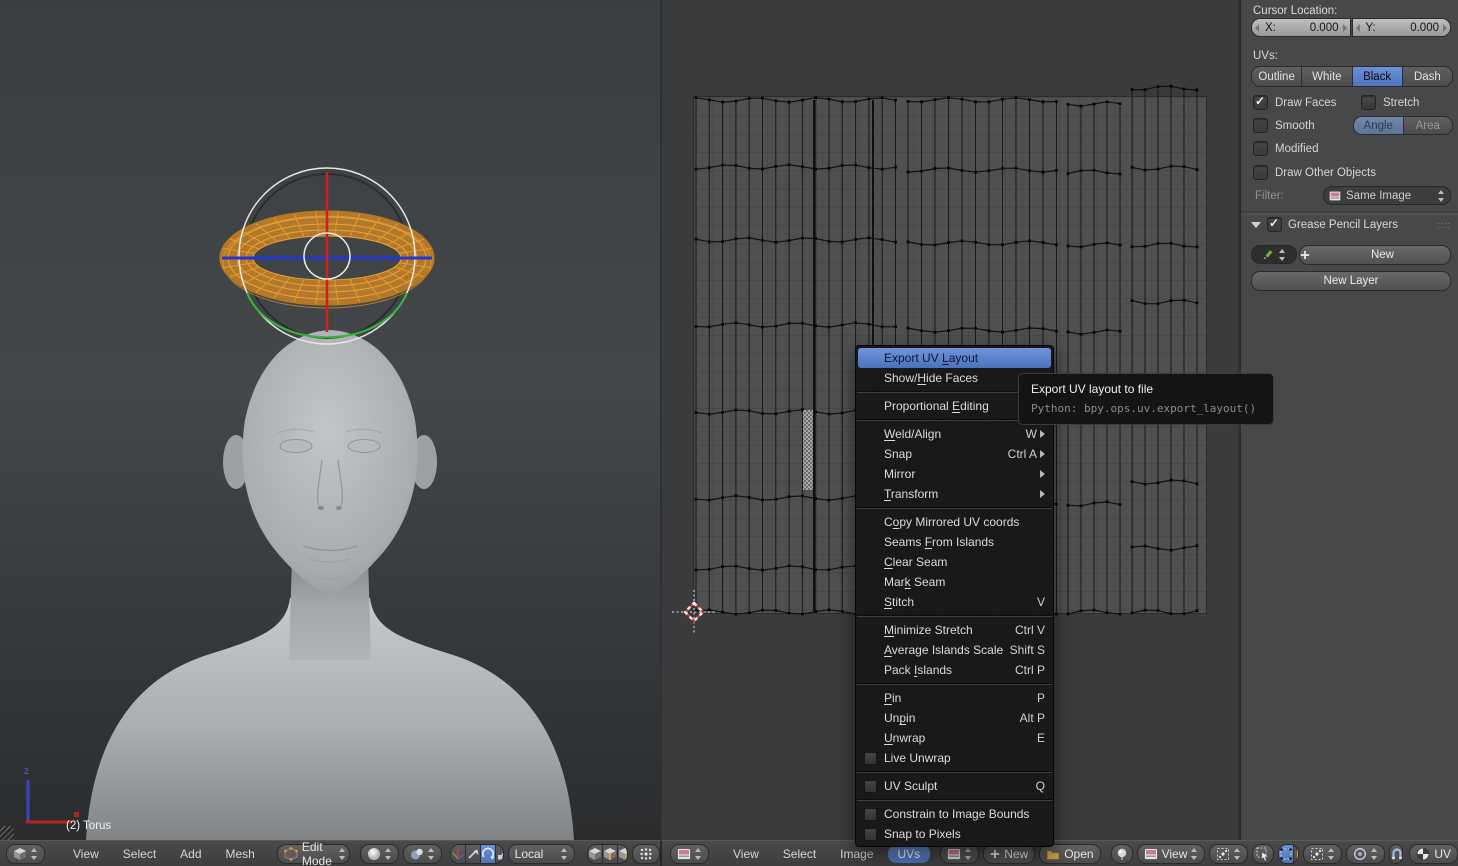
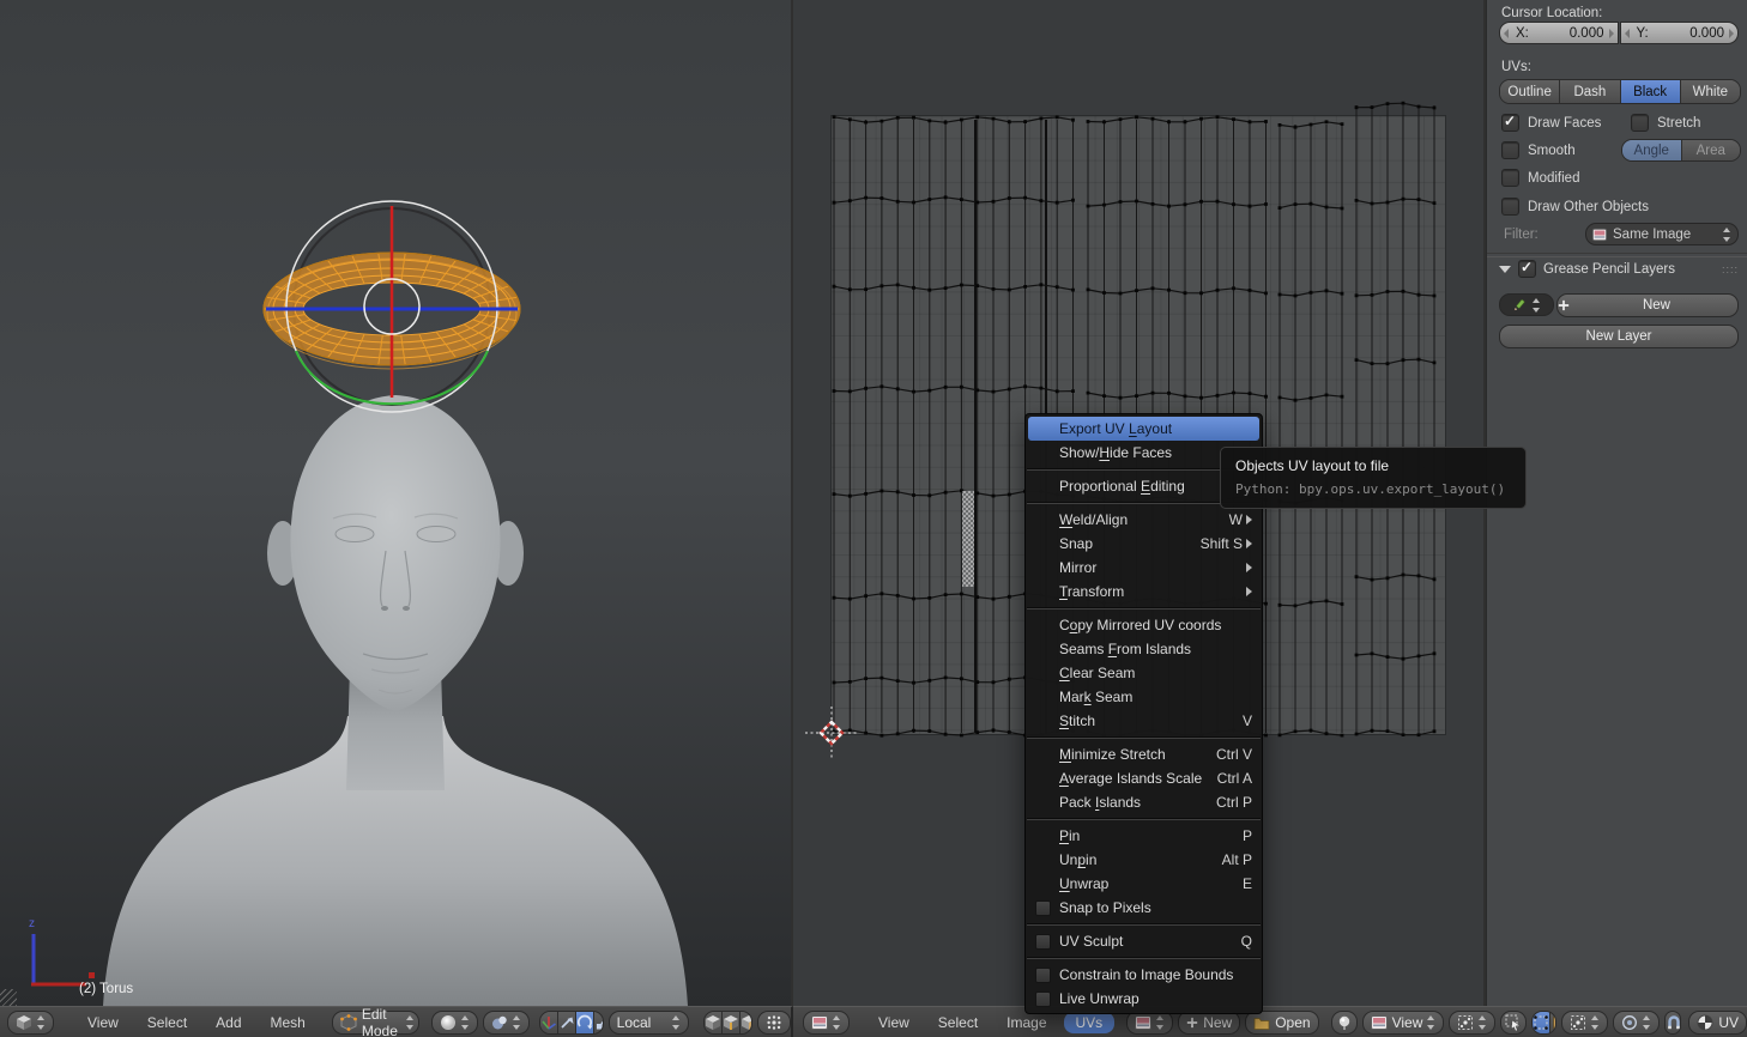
  z
  (2) Torus
  Cursor Location:
  X:
  0.000
  Y:
  0.000
  UVs:
  Outline
- White
+ Dash
  Black
- Dash
+ White
  Draw Faces
  Stretch
  Smooth
  Angle
  Area
  Modified
  Draw Other Objects
  Filter:
  Same Image
  Grease Pencil Layers
  ::::
  New
  New Layer
  View
  Select
  Add
  Mesh
  Edit Mode
  Local
  View
  Select
  Image
  UVs
  New
  Open
  View
  UV
  Export UV Layout
  Show/Hide Faces
  Proportional Editing
  Weld/Align
  W
  Snap
- Ctrl A
+ Shift S
  Mirror
  Transform
  Copy Mirrored UV coords
  Seams From Islands
  Clear Seam
  Mark Seam
  Stitch
  V
  Minimize Stretch
  Ctrl V
  Average Islands Scale
- Shift S
+ Ctrl A
  Pack Islands
  Ctrl P
  Pin
  P
  Unpin
  Alt P
  Unwrap
  E
- Live Unwrap
+ Snap to Pixels
  UV Sculpt
  Q
  Constrain to Image Bounds
- Snap to Pixels
+ Live Unwrap
- Export UV layout to file
+ Objects UV layout to file
  Python: bpy.ops.uv.export_layout()
